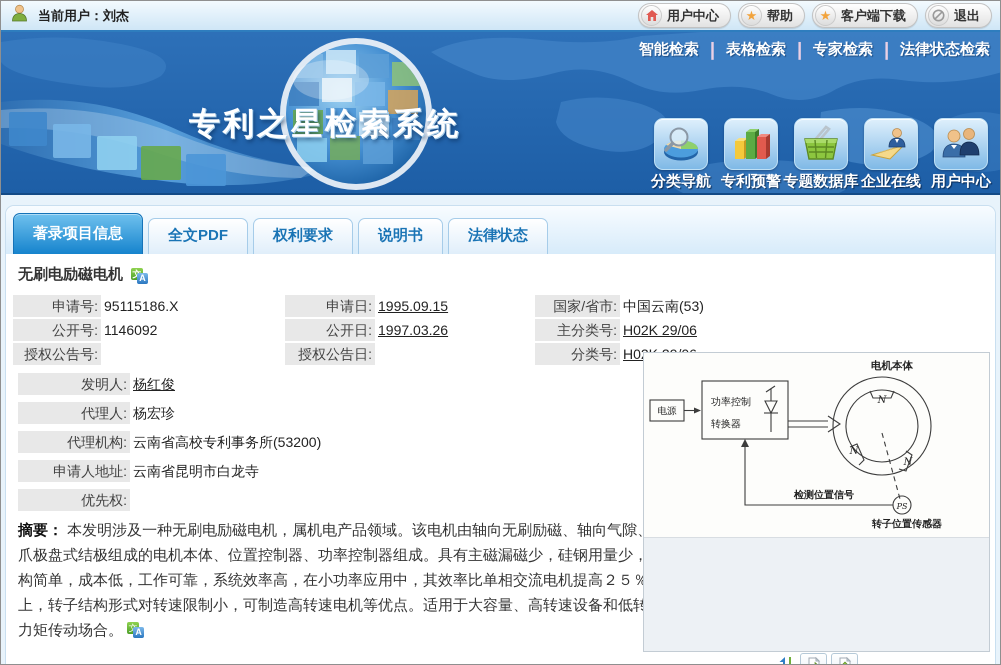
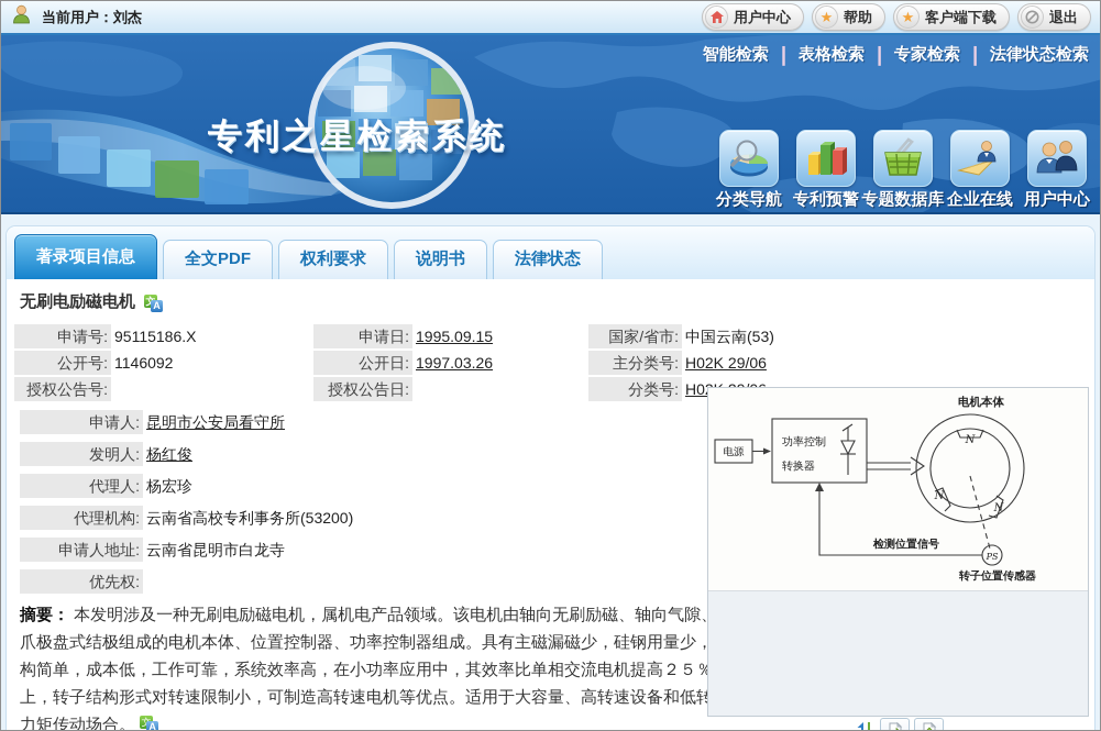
  当前用户：刘杰
  用户中心
  ★
  帮助
  ★
  客户端下载
  退出
  智能检索
  ┃
  表格检索
  ┃
  专家检索
  ┃
  法律状态检索
  专利之星检索系统
  分类导航
  专利预警
  专题数据库
  企业在线
  用户中心
  著录项目信息
  全文PDF
  权利要求
  说明书
  法律状态
  无刷电励磁电机
  A
  申请号:
  95115186.X
  申请日:
  1995.09.15
  国家/省市:
  中国云南(53)
  公开号:
  1146092
  公开日:
  1997.03.26
  主分类号:
  H02K 29/06
  授权公告号:
  授权公告日:
  分类号:
+ 申请人:
+ 昆明市公安局看守所
  发明人:
  杨红俊
  代理人:
  杨宏珍
  代理机构:
  云南省高校专利事务所(53200)
  申请人地址:
  云南省昆明市白龙寺
  优先权:
  摘要： 本发明涉及一种无刷电励磁电机，属机电产品领域。该电机由轴向无刷励磁、轴向气隙爪极盘式结极组成的电机本体、位置控制器、功率控制器组成。具有主磁漏磁少，硅钢用量少，构简单，成本低，工作可靠，系统效率高，在小功率应用中，其效率比单相交流电机提高２５％上，转子结构形式对转速限制小，可制造高转速电机等优点。适用于大容量、高转速设备和低转力矩传动场合。
  A
  电源
  功率控制
  转换器
  电机本体
  N
  N
  N
  检测位置信号
  PS
  转子位置传感器
